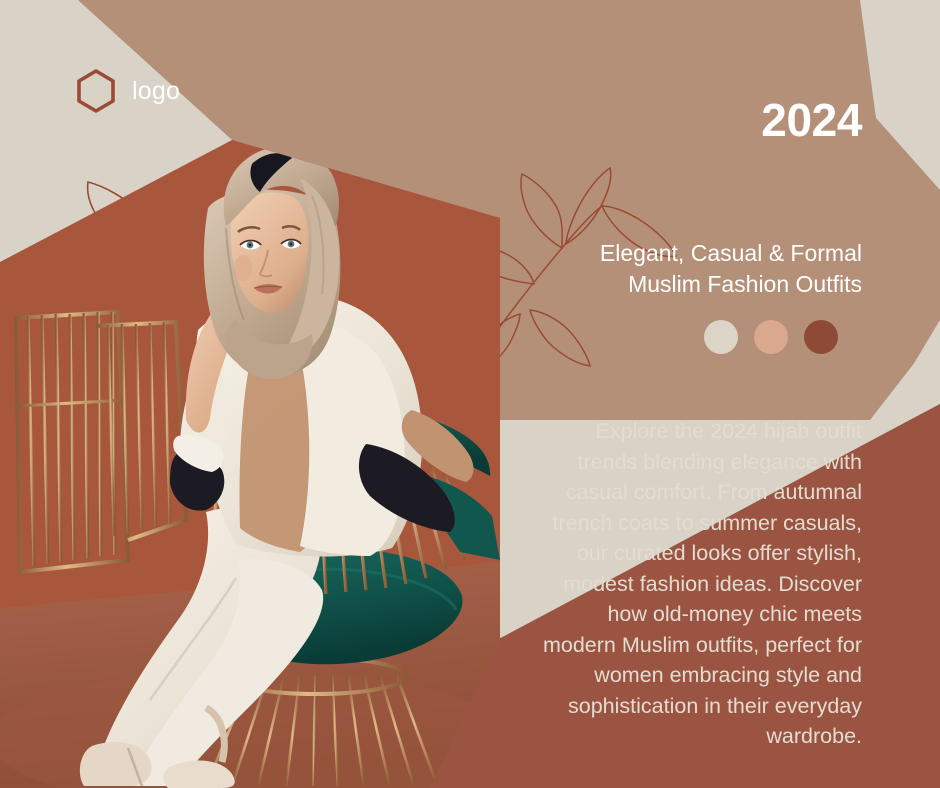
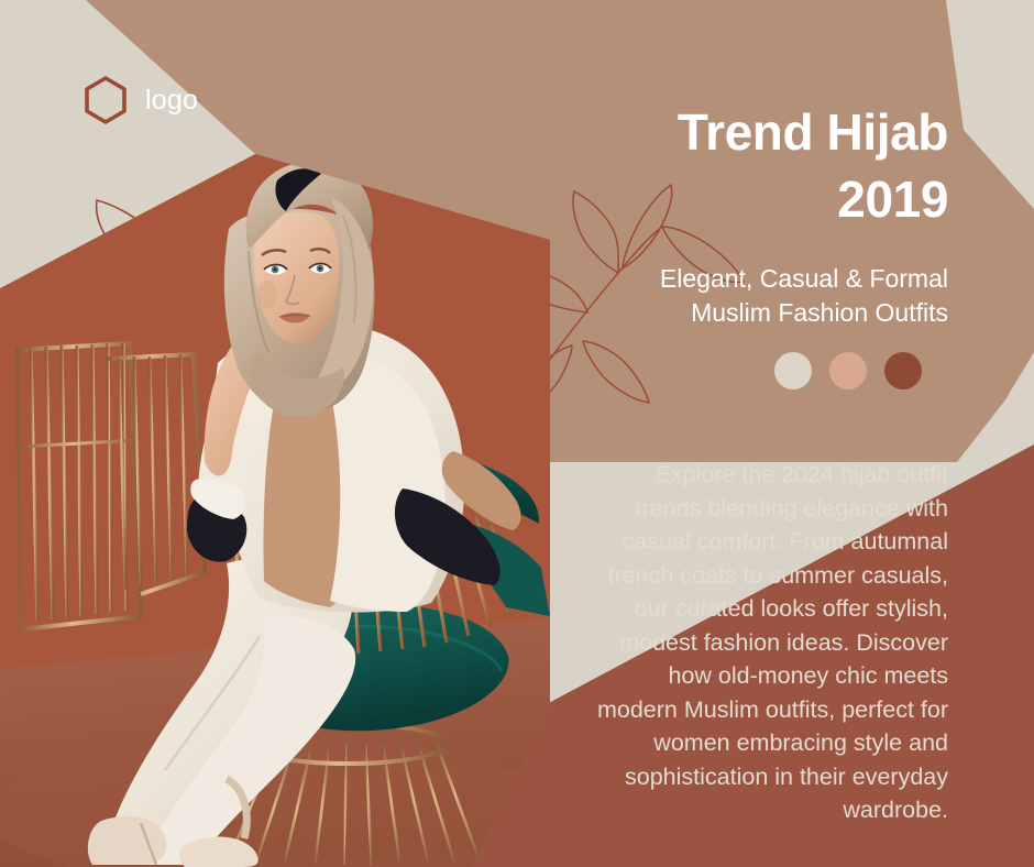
  logo
+ Trend Hijab
- 2024
+ 2019
  Elegant, Casual & Formal
  Muslim Fashion Outfits
  Explore the 2024 hijab outfit trends blending elegance with casual comfort. From autumnal trench coats to summer casuals, our curated looks offer stylish, modest fashion ideas. Discover how old-money chic meets modern Muslim outfits, perfect for women embracing style and sophistication in their everyday wardrobe.
